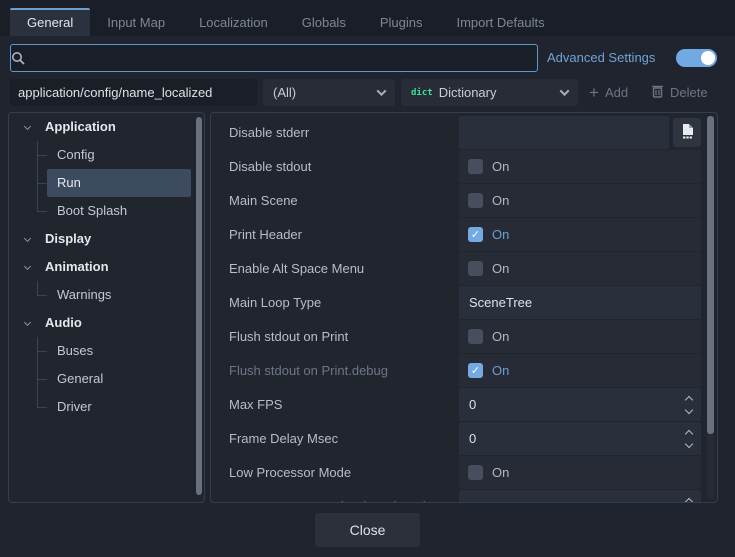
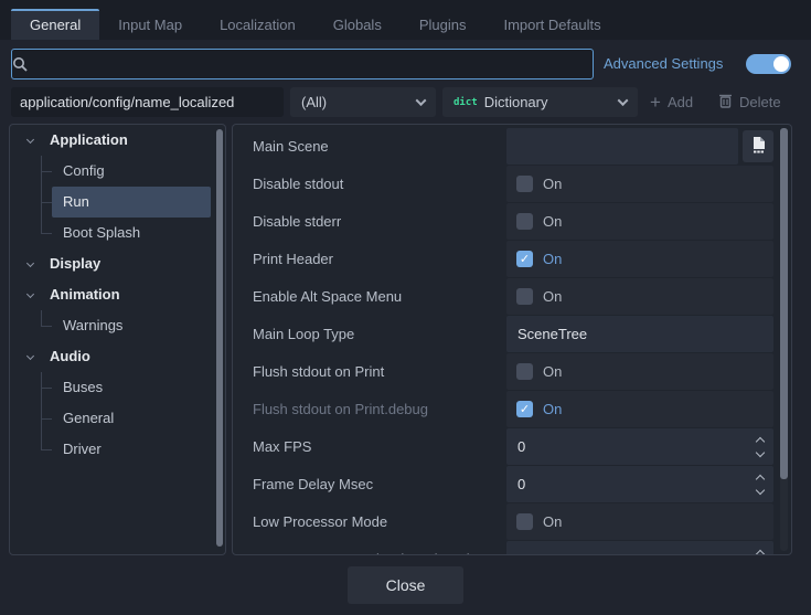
  General
  Input Map
  Localization
  Globals
  Plugins
  Import Defaults
  Advanced Settings
  application/config/name_localized
  (All)
  dict
  Dictionary
  +
  Add
  Delete
  Application
  Config
  Run
  Boot Splash
  Display
  Animation
  Warnings
  Audio
  Buses
  General
  Driver
- Disable stderr
+ Main Scene
  Disable stdout
  On
- Main Scene
+ Disable stderr
  On
  Print Header
  ✓
  On
  Enable Alt Space Menu
  On
  Main Loop Type
  SceneTree
  Flush stdout on Print
  On
  Flush stdout on Print.debug
  ✓
  On
  Max FPS
  0
  Frame Delay Msec
  0
  Low Processor Mode
  On
  Close
